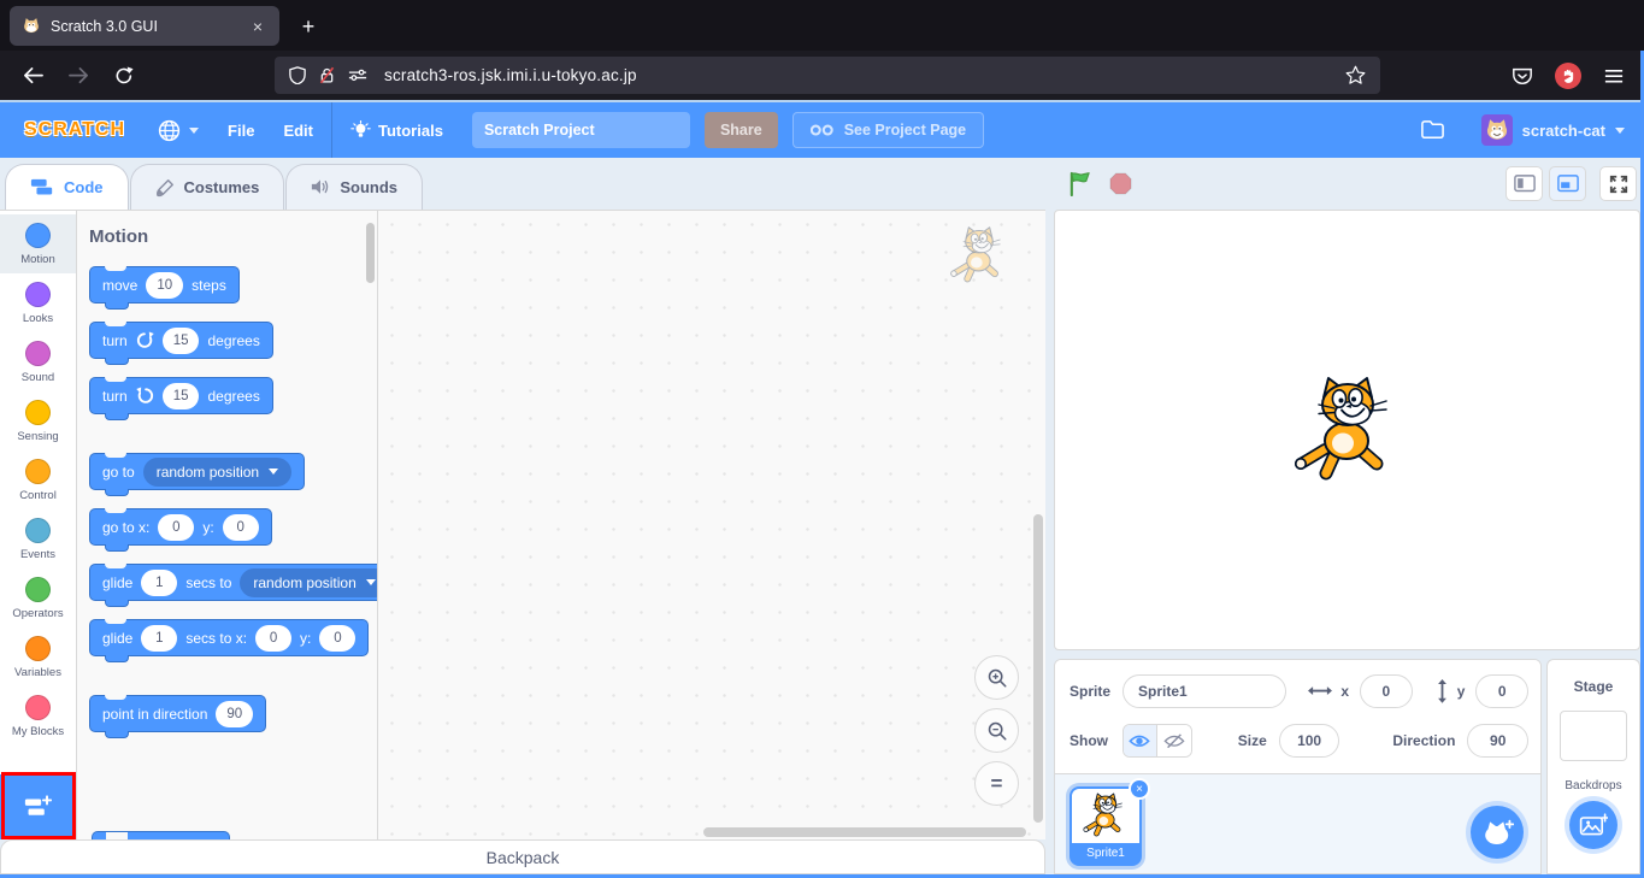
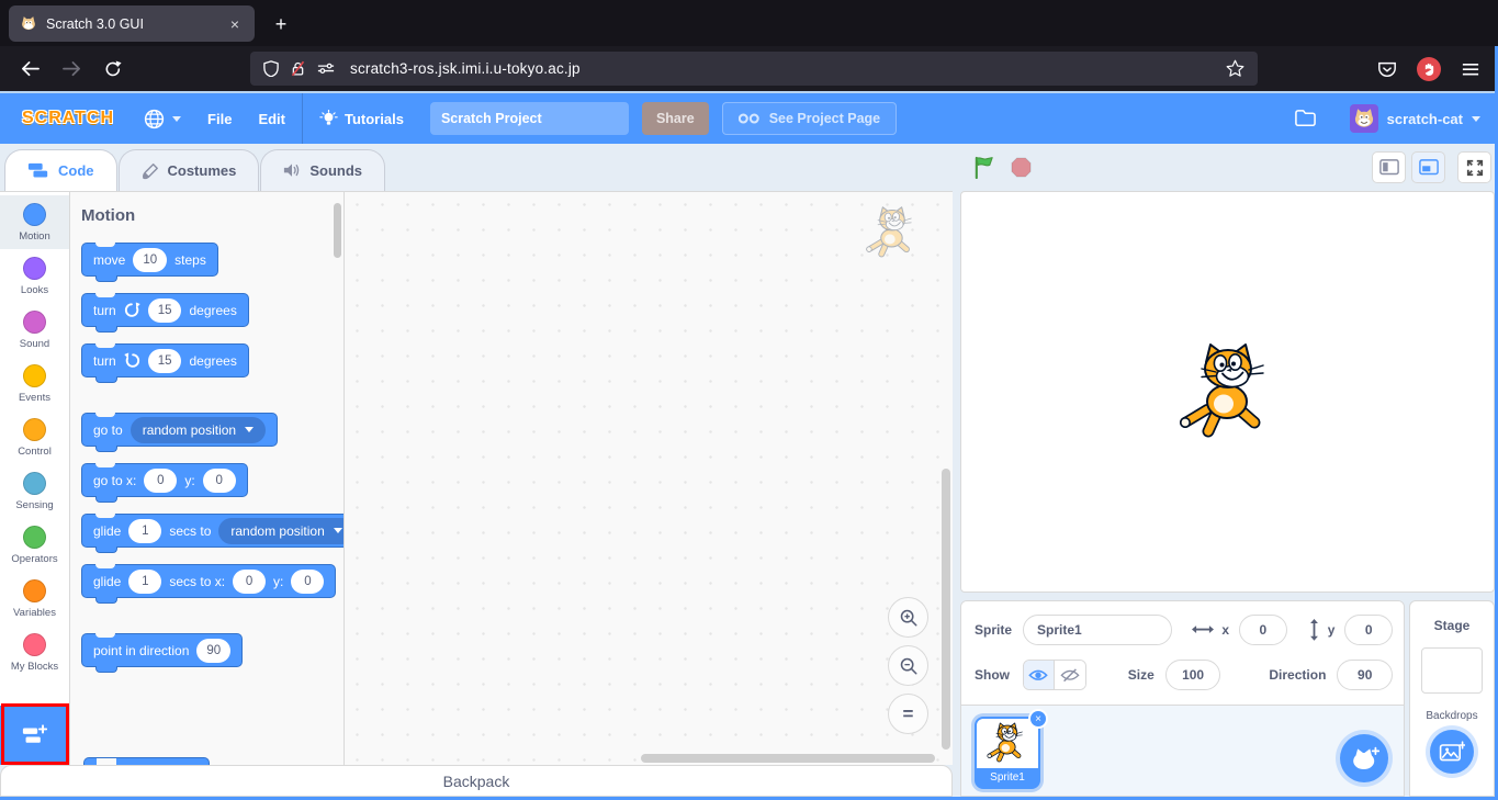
  Scratch 3.0 GUI
  ×
  +
  scratch3-ros.jsk.imi.i.u-tokyo.ac.jp
  SCRATCH
  File
  Edit
  Tutorials
  Scratch Project
  Share
  See Project Page
  scratch-cat
  Code
  Costumes
  Sounds
  Motion
  Looks
  Sound
- Sensing
+ Events
  Control
- Events
+ Sensing
  Operators
  Variables
  My Blocks
  Motion
  move
  10
  steps
  turn
  15
  degrees
  turn
  15
  degrees
  go to
  random position
  go to x:
  0
  y:
  0
  glide
  1
  secs to
  random position
  glide
  1
  secs to x:
  0
  y:
  0
  point in direction
  90
  =
  Backpack
  Sprite
  Sprite1
  x
  0
  y
  0
  Show
  Size
  100
  Direction
  90
  Sprite1
  ×
  Stage
  Backdrops
